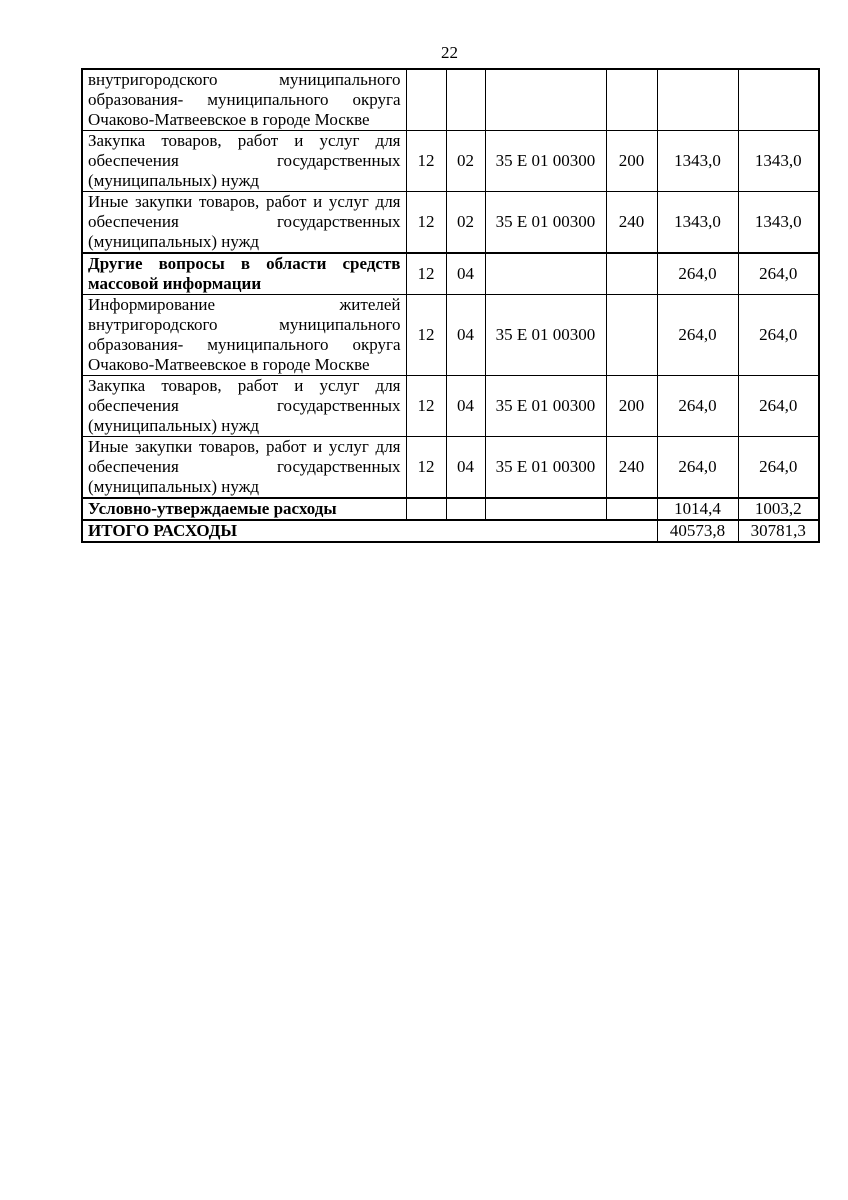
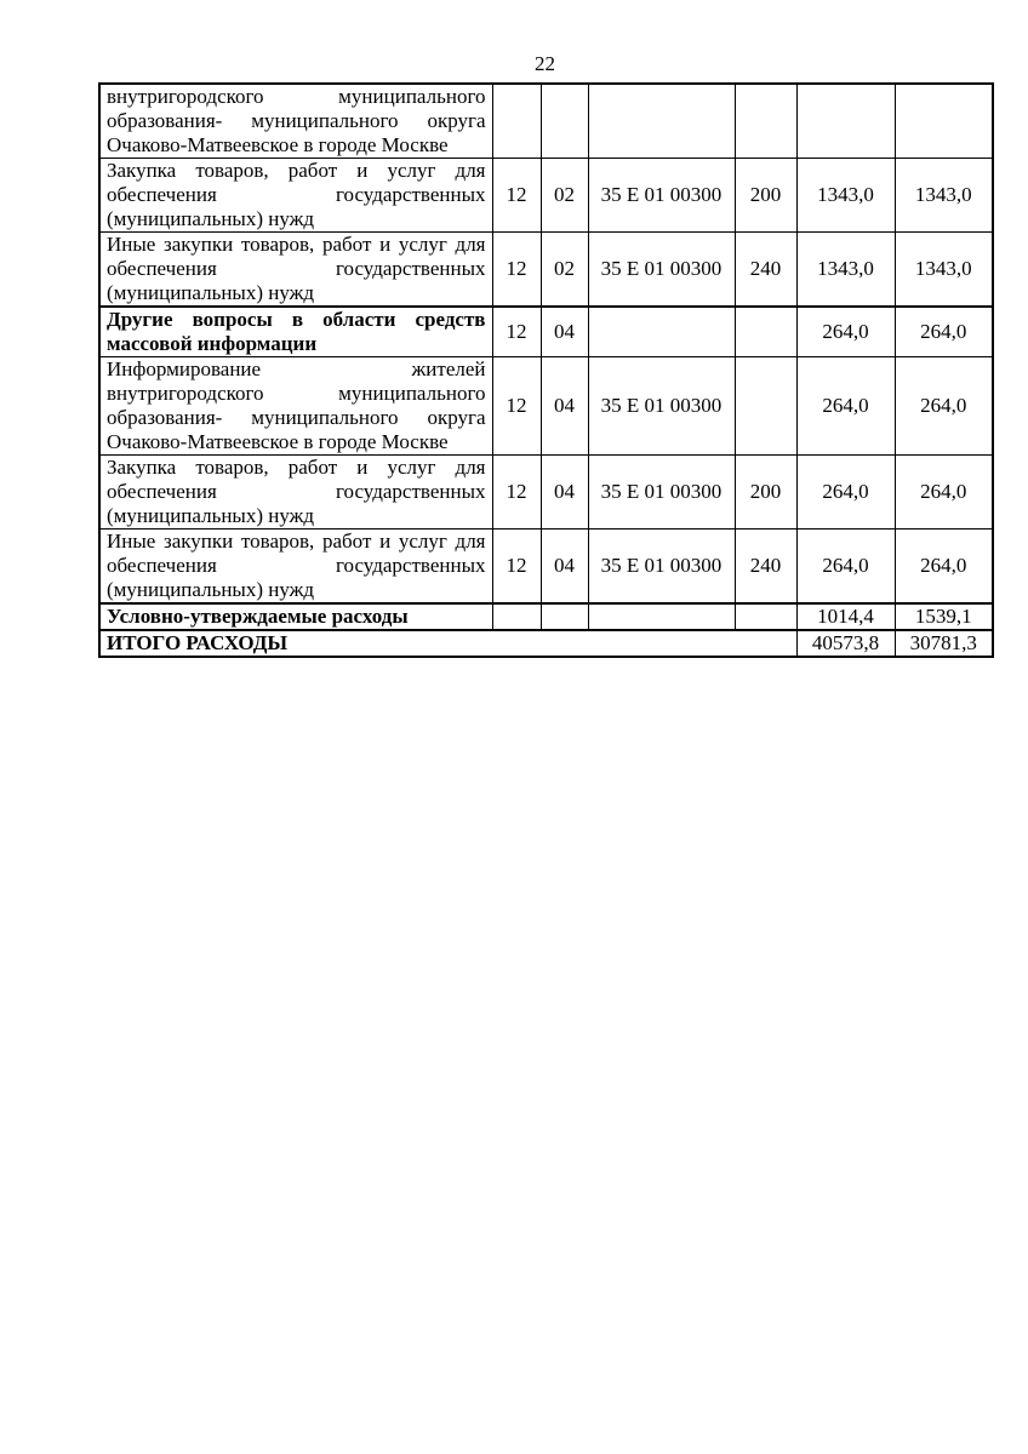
  22
  внутригородского муниципального образования- муниципального округа Очаково-Матвеевское в городе Москве
  Закупка товаров, работ и услуг для обеспечения государственных (муниципальных) нужд	12	02	35 Е 01 00300	200	1343,0	1343,0
  Иные закупки товаров, работ и услуг для обеспечения государственных (муниципальных) нужд	12	02	35 Е 01 00300	240	1343,0	1343,0
  Другие вопросы в области средств массовой информации	12	04			264,0	264,0
  Информирование жителей внутригородского муниципального образования- муниципального округа Очаково-Матвеевское в городе Москве	12	04	35 Е 01 00300		264,0	264,0
  Закупка товаров, работ и услуг для обеспечения государственных (муниципальных) нужд	12	04	35 Е 01 00300	200	264,0	264,0
  Иные закупки товаров, работ и услуг для обеспечения государственных (муниципальных) нужд	12	04	35 Е 01 00300	240	264,0	264,0
- Условно-утверждаемые расходы					1014,4	1003,2
+ Условно-утверждаемые расходы					1014,4	1539,1
  ИТОГО РАСХОДЫ	40573,8	30781,3
